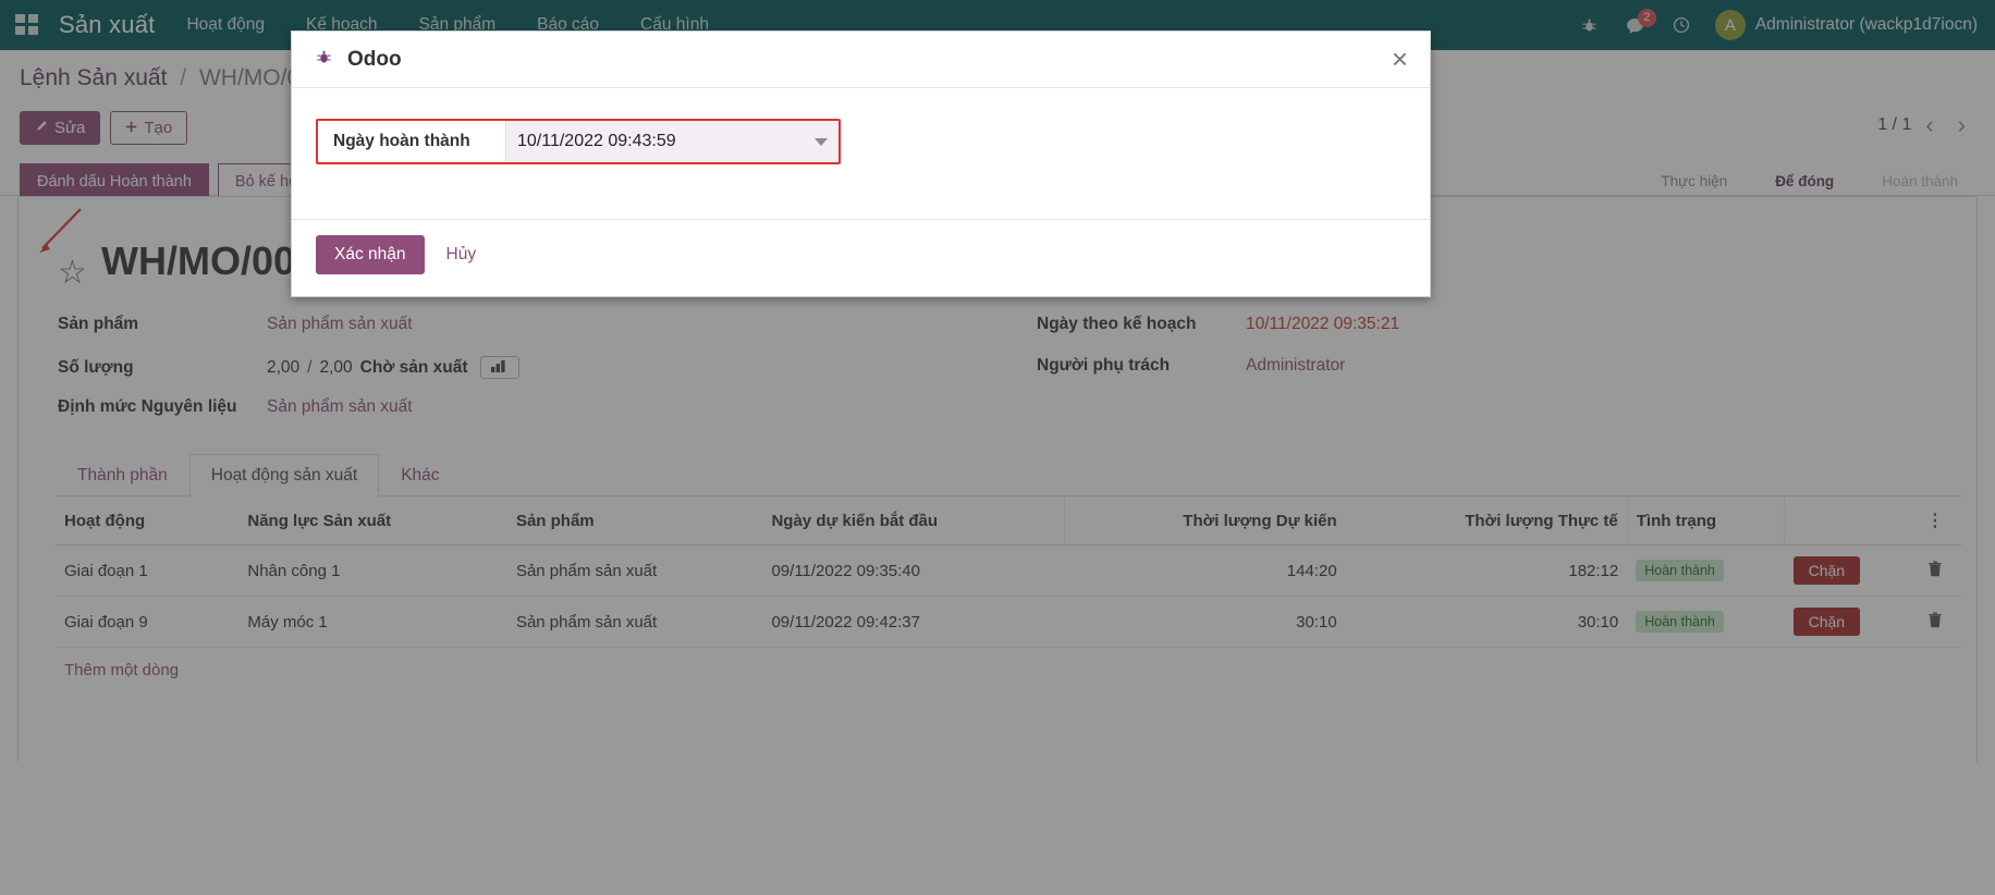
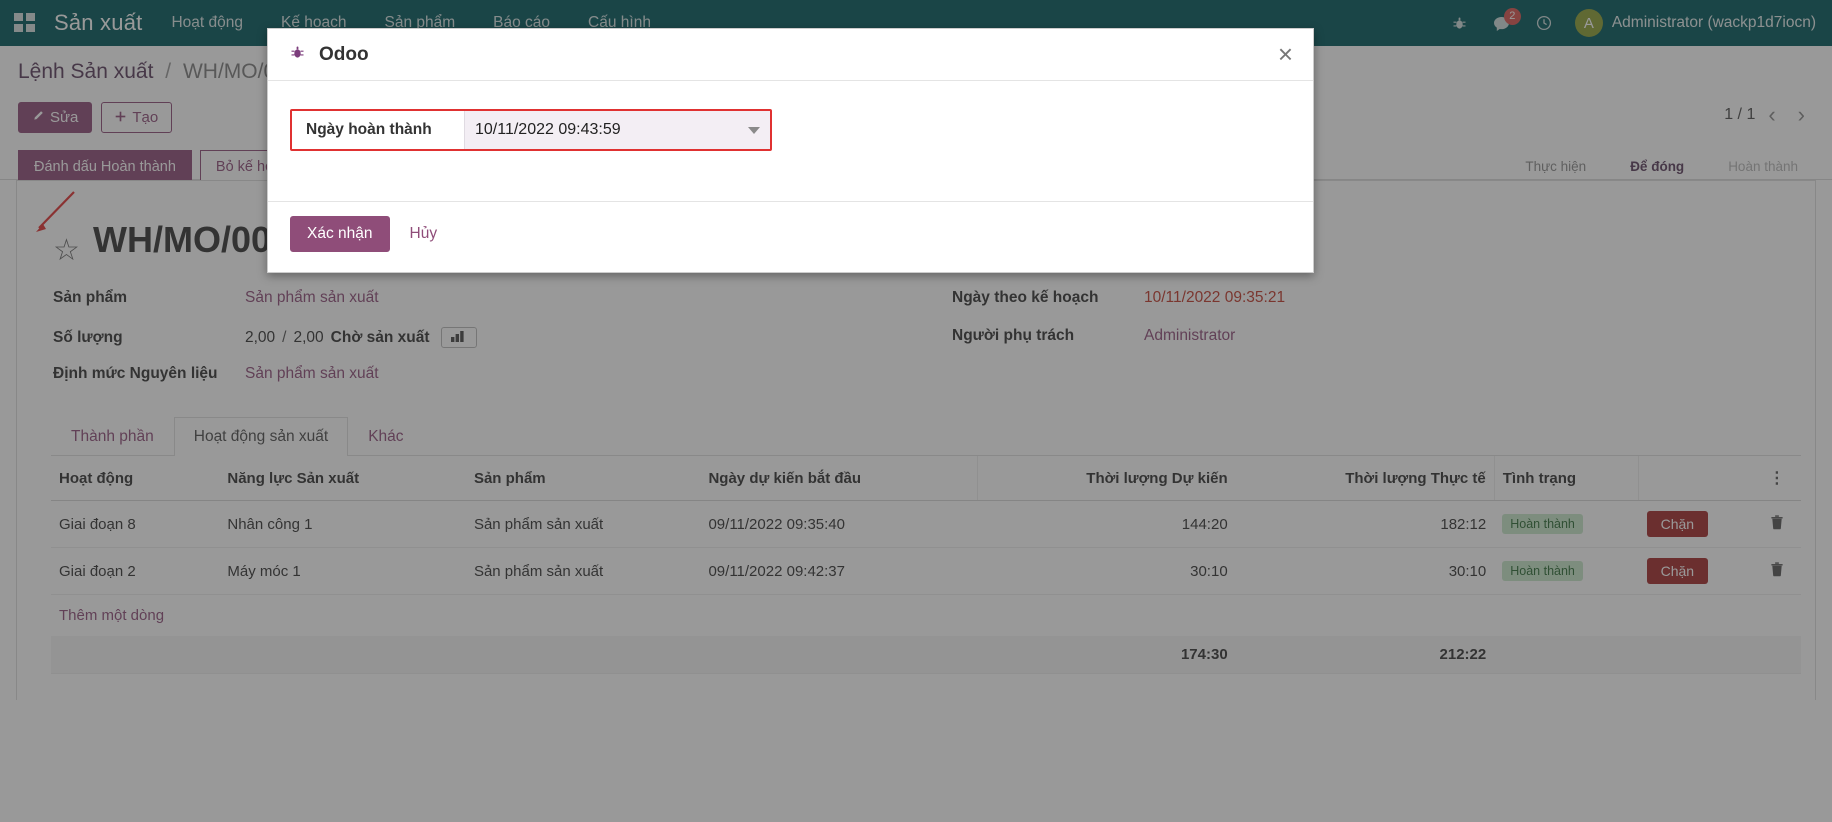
  Sản xuất
  Hoạt động
  Kế hoạch
  Sản phẩm
  Báo cáo
  Cấu hình
  2
  A
  Administrator (wackp1d7iocn)
  Lệnh Sản xuất / WH/MO/
  Sửa
  Tạo
  1 / 1
  ‹
  ›
  Đánh dấu Hoàn thành
  Thực hiện
  Để đóng
  Hoàn thành
  ☆
  WH/MO/00
  Sản phẩm
  Sản phẩm sản xuất
  Số lượng
  2,00
  /
  2,00
  Chờ sản xuất
  Định mức Nguyên liệu
  Sản phẩm sản xuất
  Ngày theo kế hoạch
  10/11/2022 09:35:21
  Người phụ trách
  Administrator
  Thành phần
  Hoạt động sản xuất
  Khác
  Hoạt động	Năng lực Sản xuất	Sản phẩm	Ngày dự kiến bắt đầu	Thời lượng Dự kiến	Thời lượng Thực tế	Tình trạng		⋮
- Giai đoạn 1	Nhân công 1	Sản phẩm sản xuất	09/11/2022 09:35:40	144:20	182:12	Hoàn thành	Chặn
+ Giai đoạn 8	Nhân công 1	Sản phẩm sản xuất	09/11/2022 09:35:40	144:20	182:12	Hoàn thành	Chặn
- Giai đoạn 9	Máy móc 1	Sản phẩm sản xuất	09/11/2022 09:42:37	30:10	30:10	Hoàn thành	Chặn
+ Giai đoạn 2	Máy móc 1	Sản phẩm sản xuất	09/11/2022 09:42:37	30:10	30:10	Hoàn thành	Chặn
  Thêm một dòng
+ 	174:30	212:22
  Odoo
  ×
  Ngày hoàn thành
  10/11/2022 09:43:59
  Xác nhận
  Hủy
